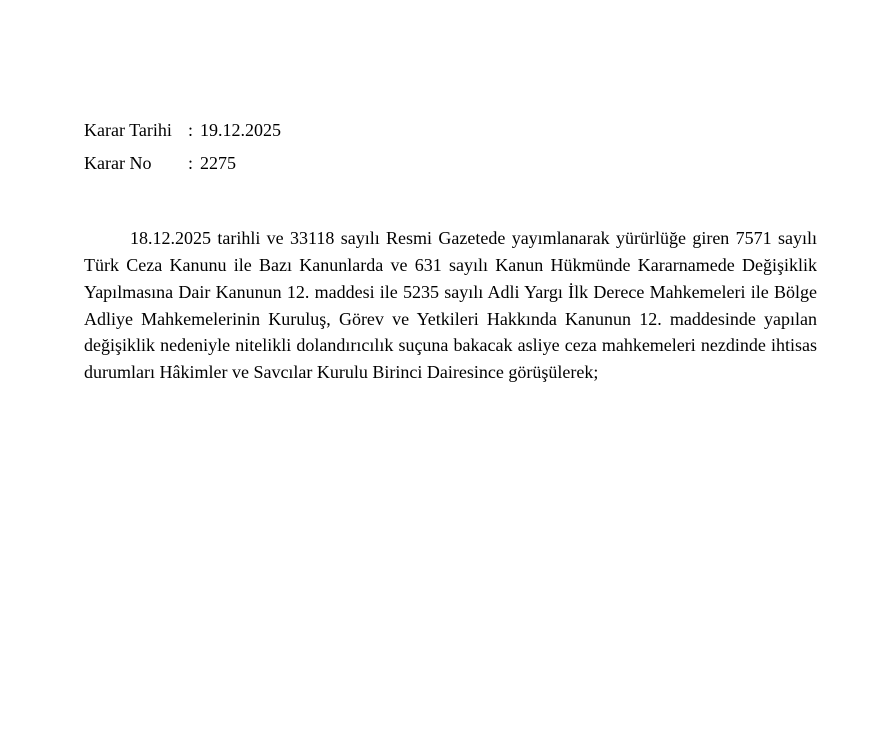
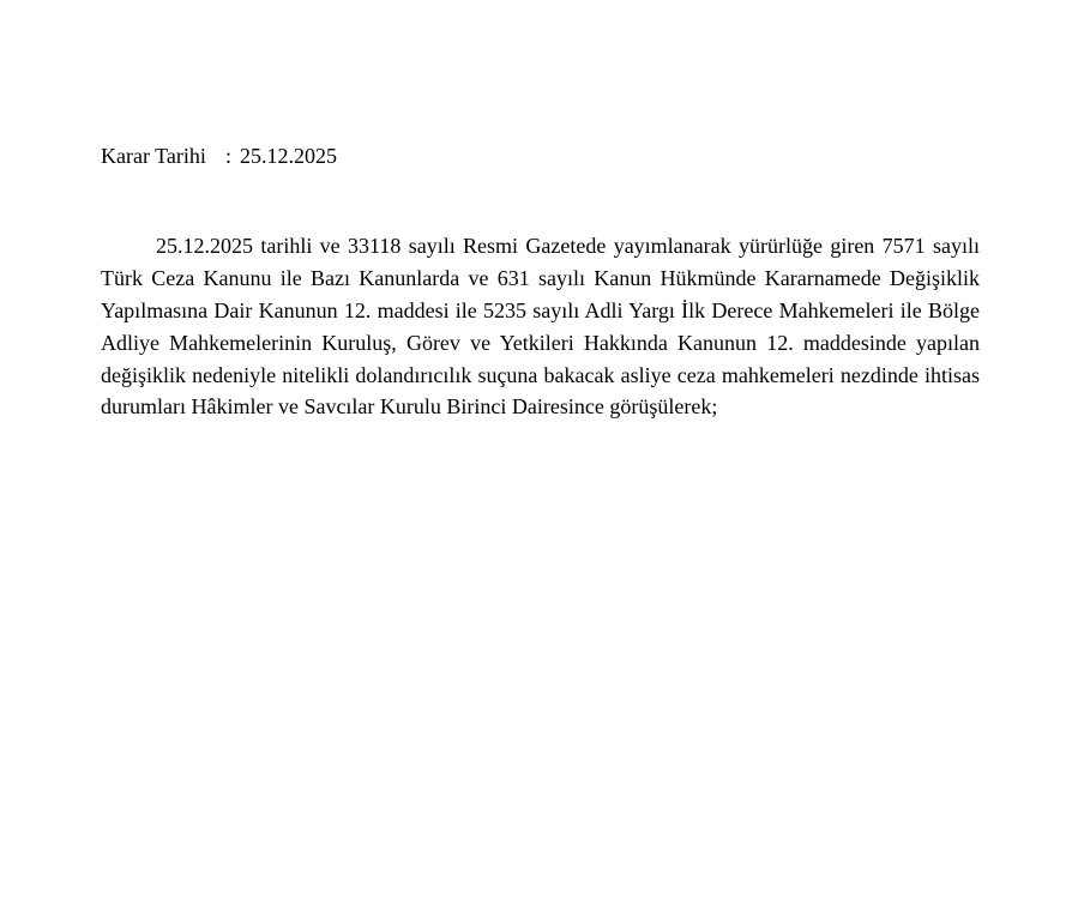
- Karar Tarihi : 19.12.2025
+ Karar Tarihi : 25.12.2025
- Karar No : 2275
- 18.12.2025 tarihli ve 33118 sayılı Resmi Gazetede yayımlanarak yürürlüğe giren 7571 sayılı Türk Ceza Kanunu ile Bazı Kanunlarda ve 631 sayılı Kanun Hükmünde Kararnamede Değişiklik Yapılmasına Dair Kanunun 12. maddesi ile 5235 sayılı Adli Yargı İlk Derece Mahkemeleri ile Bölge Adliye Mahkemelerinin Kuruluş, Görev ve Yetkileri Hakkında Kanunun 12. maddesinde yapılan değişiklik nedeniyle nitelikli dolandırıcılık suçuna bakacak asliye ceza mahkemeleri nezdinde ihtisas durumları Hâkimler ve Savcılar Kurulu Birinci Dairesince görüşülerek;
+ 25.12.2025 tarihli ve 33118 sayılı Resmi Gazetede yayımlanarak yürürlüğe giren 7571 sayılı Türk Ceza Kanunu ile Bazı Kanunlarda ve 631 sayılı Kanun Hükmünde Kararnamede Değişiklik Yapılmasına Dair Kanunun 12. maddesi ile 5235 sayılı Adli Yargı İlk Derece Mahkemeleri ile Bölge Adliye Mahkemelerinin Kuruluş, Görev ve Yetkileri Hakkında Kanunun 12. maddesinde yapılan değişiklik nedeniyle nitelikli dolandırıcılık suçuna bakacak asliye ceza mahkemeleri nezdinde ihtisas durumları Hâkimler ve Savcılar Kurulu Birinci Dairesince görüşülerek;
